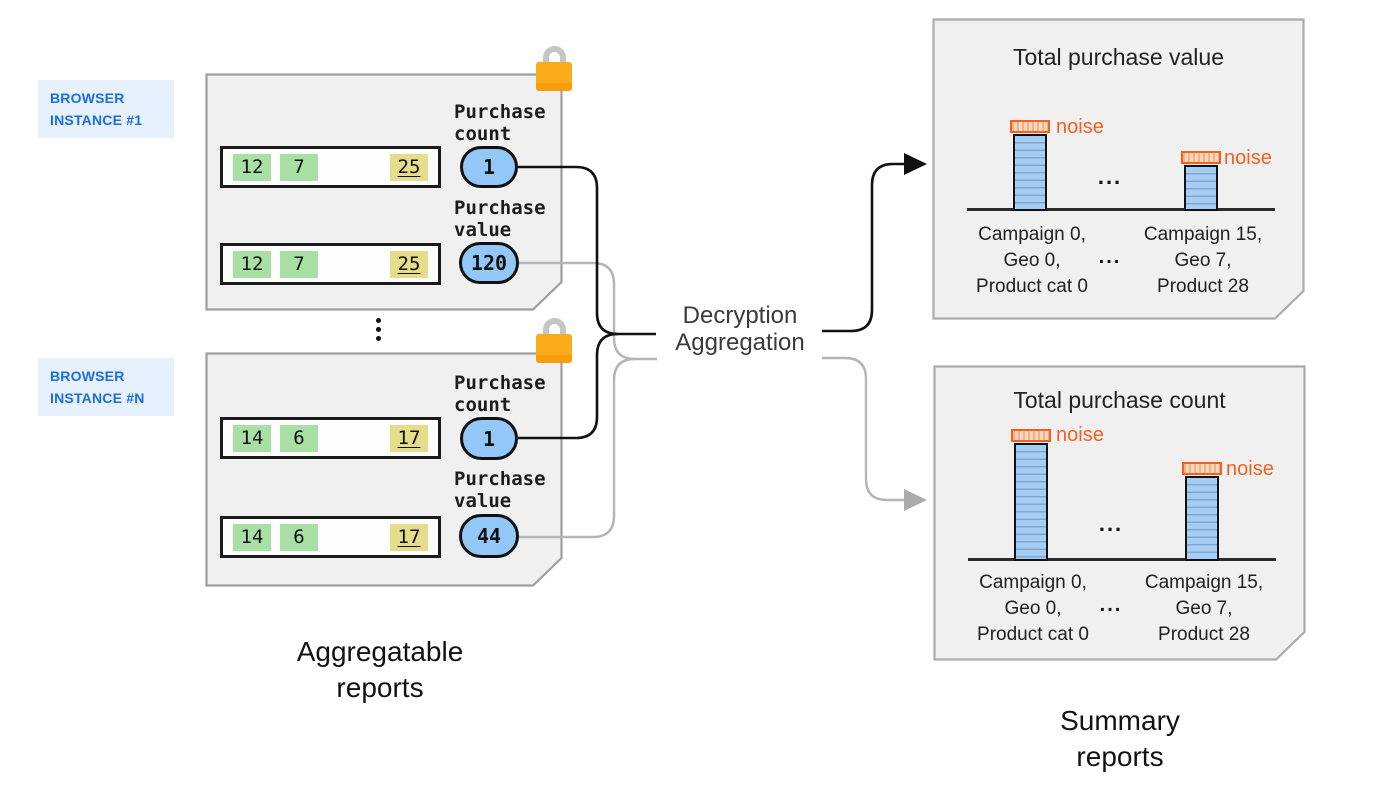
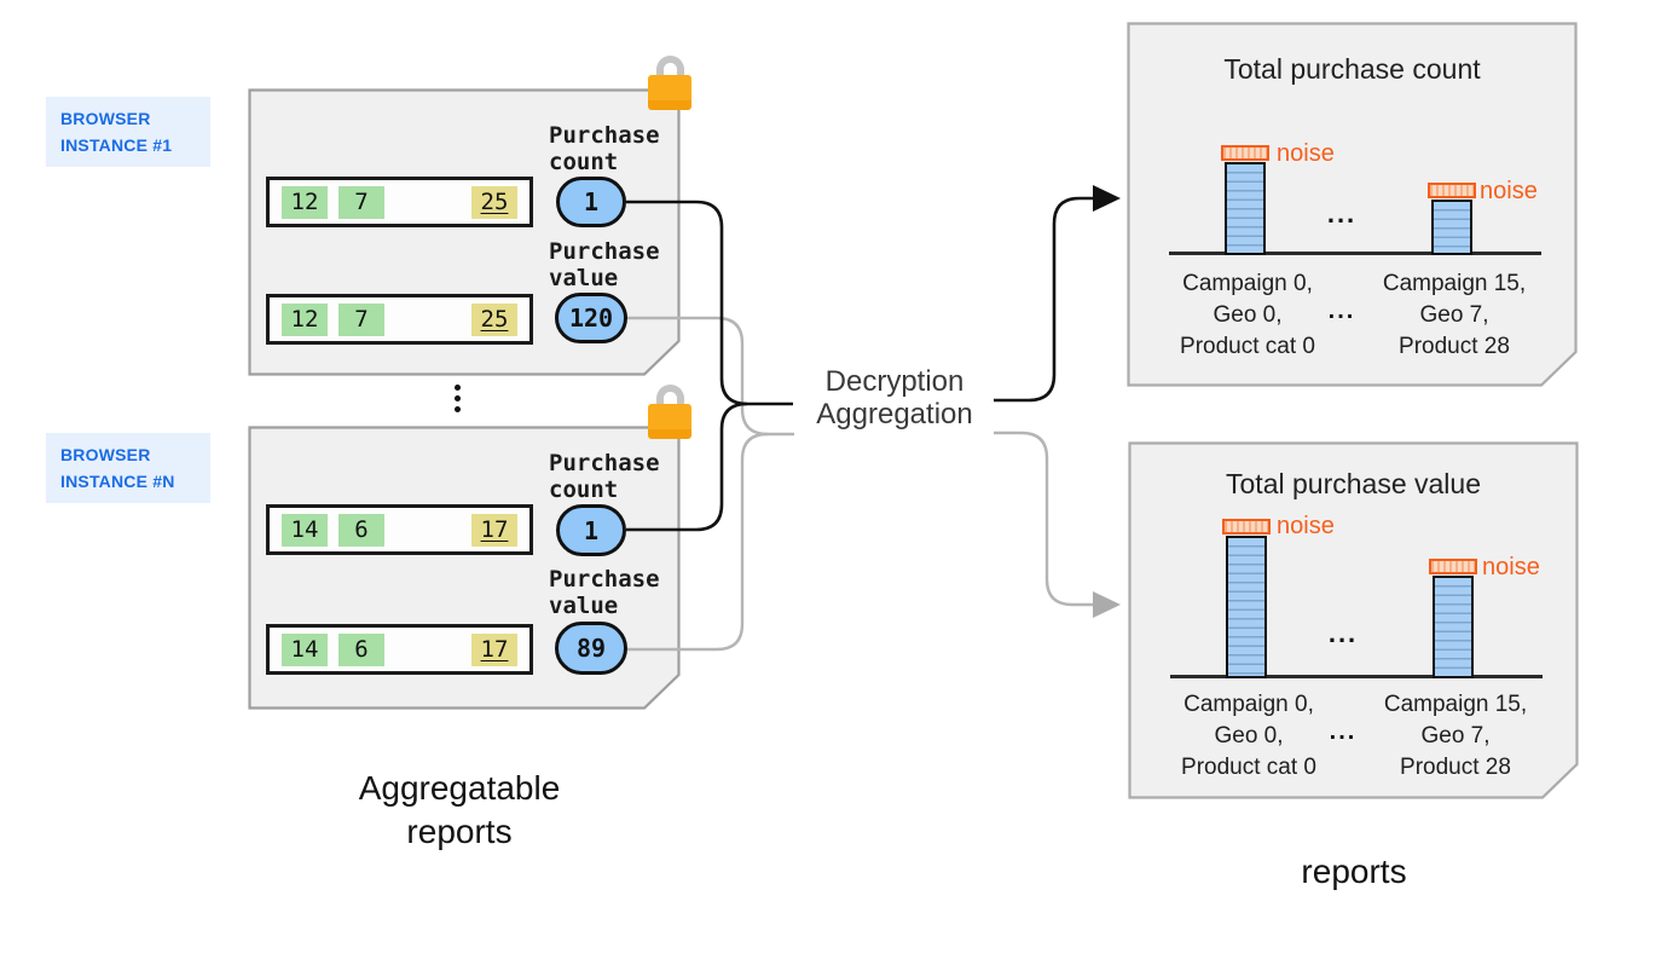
  BROWSER
  INSTANCE #1
  BROWSER
  INSTANCE #N
  12
  7
  25
  Purchase
  count
  1
  12
  7
  25
  Purchase
  value
  120
  14
  6
  17
  Purchase
  count
  1
  14
  6
  17
  Purchase
  value
- 44
+ 89
  Decryption
  Aggregation
- Total purchase value
+ Total purchase count
  noise
  ...
  noise
  Campaign 0,
  Geo 0,
  Product cat 0
  ...
  Campaign 15,
  Geo 7,
  Product 28
- Total purchase count
+ Total purchase value
  noise
  ...
  noise
  Campaign 0,
  Geo 0,
  Product cat 0
  ...
  Campaign 15,
  Geo 7,
  Product 28
  Aggregatable
  reports
- Summary
  reports
